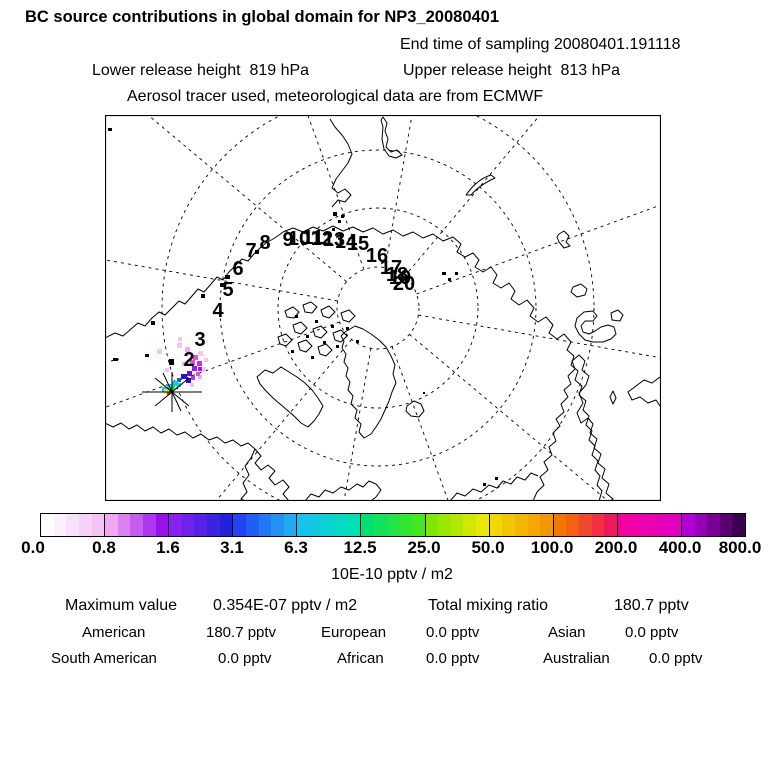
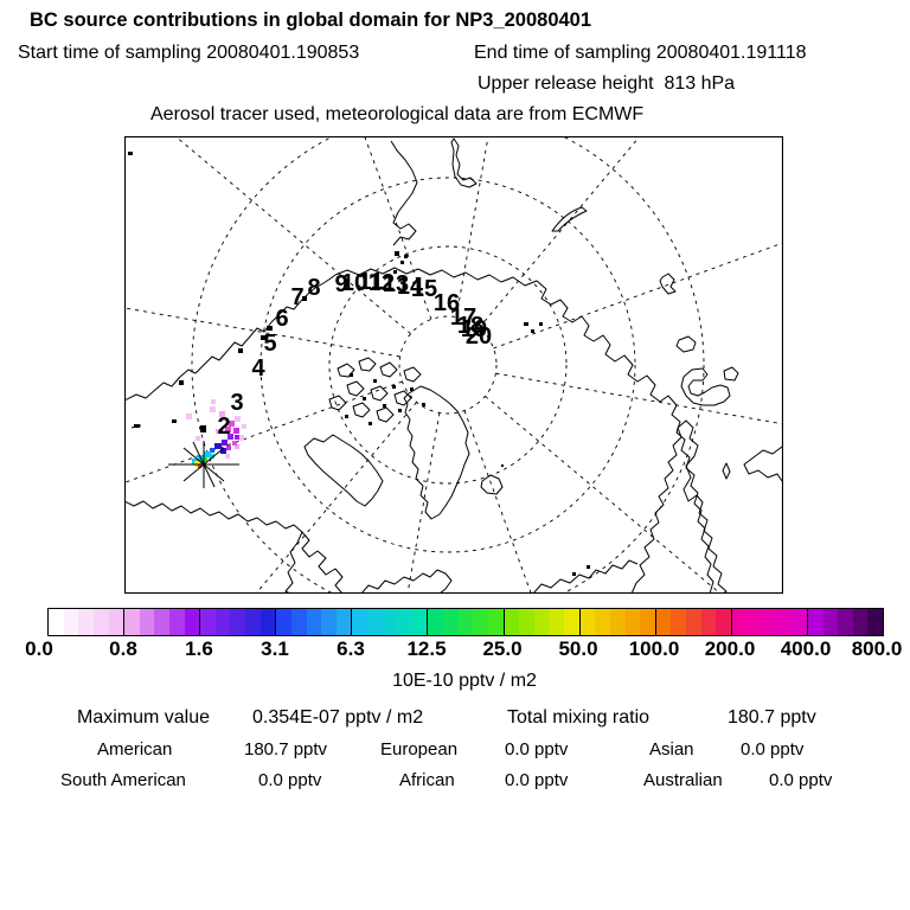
  BC source contributions in global domain for NP3_20080401
+ Start time of sampling 20080401.190853
  End time of sampling 20080401.191118
- Lower release height 819 hPa
  Upper release height 813 hPa
  Aerosol tracer used, meteorological data are from ECMWF
  2
  3
  4
  5
  6
  7
  8
  9
  10
  11
  12
  13
  14
  15
  16
  17
  18
  19
  20
  0.0
  0.8
  1.6
  3.1
  6.3
  12.5
  25.0
  50.0
  100.0
  200.0
  400.0
  800.0
  10E-10 pptv / m2
  Maximum value
  0.354E-07 pptv / m2
  Total mixing ratio
  180.7 pptv
  American
  180.7 pptv
  European
  0.0 pptv
  Asian
  0.0 pptv
  South American
  0.0 pptv
  African
  0.0 pptv
  Australian
  0.0 pptv
